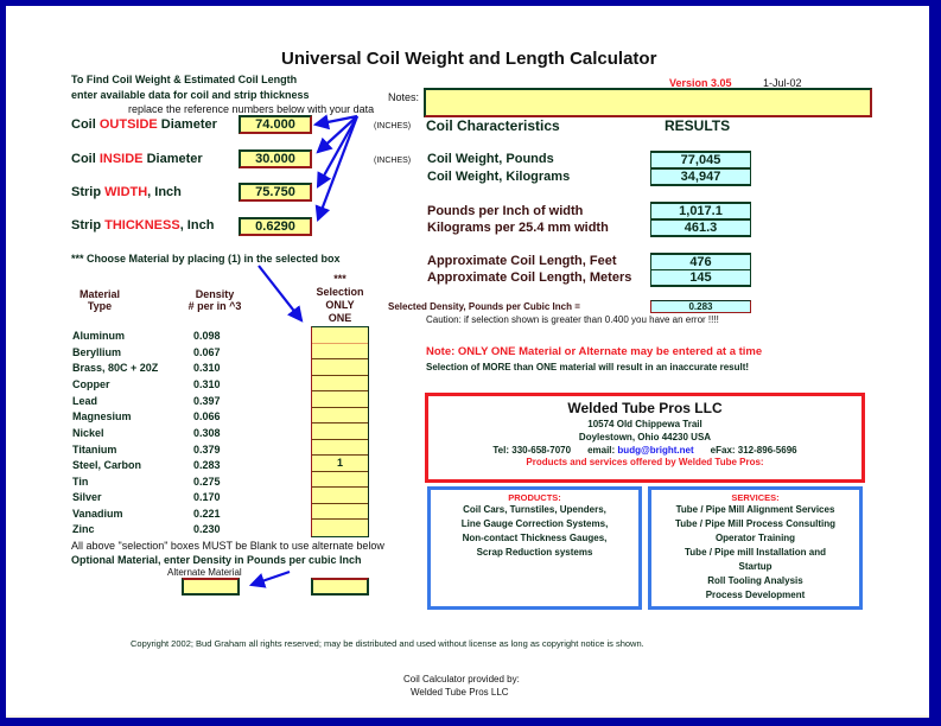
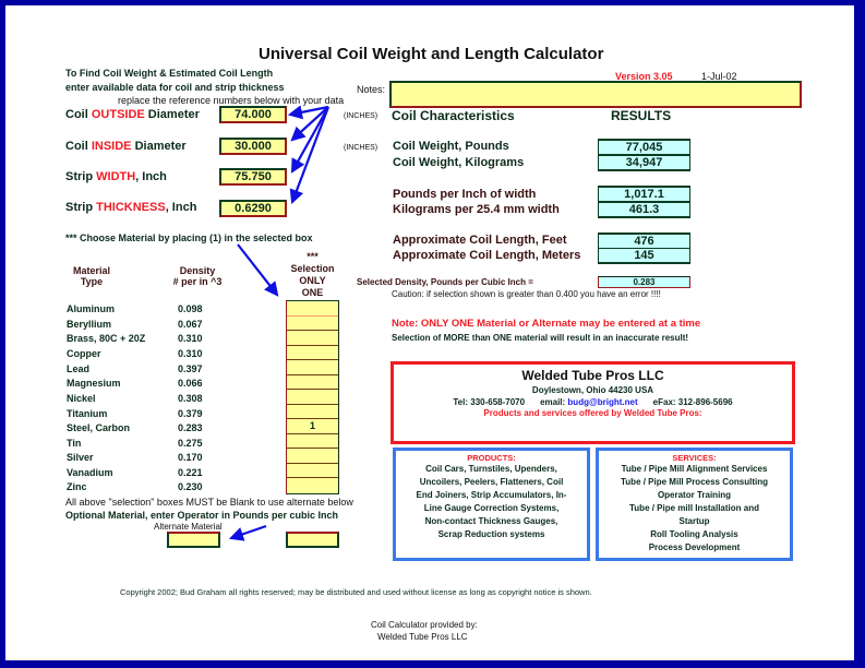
  Universal Coil Weight and Length Calculator
  To Find Coil Weight & Estimated Coil Length
  enter available data for coil and strip thickness
  replace the reference numbers below with your data
  Version 3.05
  1-Jul-02
  Notes:
  Coil OUTSIDE Diameter
  74.000
  Coil INSIDE Diameter
  30.000
  Strip WIDTH, Inch
  75.750
  Strip THICKNESS, Inch
  0.6290
  Coil Characteristics
  RESULTS
  Coil Weight, Pounds
  77,045
  Coil Weight, Kilograms
  34,947
  Pounds per Inch of width
  1,017.1
  Kilograms per 25.4 mm width
  461.3
  Approximate Coil Length, Feet
  476
  Approximate Coil Length, Meters
  145
  Selected Density, Pounds per Cubic Inch =
  0.283
  Caution: if selection shown is greater than 0.400 you have an error !!!!
  Note: ONLY ONE Material or Alternate may be entered at a time
  Selection of MORE than ONE material will result in an inaccurate result!
  *** Choose Material by placing (1) in the selected box
  Material
  Type
  Density
  # per in ^3
  ***
  Selection
  ONLY
  ONE
  Aluminum
  0.098
  Beryllium
  0.067
  Brass, 80C + 20Z
  0.310
  Copper
  0.310
  Lead
  0.397
  Magnesium
  0.066
  Nickel
  0.308
  Titanium
  0.379
  Steel, Carbon
  0.283
  Tin
  0.275
  Silver
  0.170
  Vanadium
  0.221
  Zinc
  0.230
  1
  All above "selection" boxes MUST be Blank to use alternate below
- Optional Material, enter Density in Pounds per cubic Inch
+ Optional Material, enter Operator in Pounds per cubic Inch
  Alternate Material
  Welded Tube Pros LLC
- 10574 Old Chippewa Trail
  Doylestown, Ohio 44230 USA
  Tel: 330-658-7070 email: budg@bright.net eFax: 312-896-5696
  Products and services offered by Welded Tube Pros:
  PRODUCTS:
  Coil Cars, Turnstiles, Upenders,
+ Uncoilers, Peelers, Flatteners, Coil
+ End Joiners, Strip Accumulators, In-
  Line Gauge Correction Systems,
  Non-contact Thickness Gauges,
  Scrap Reduction systems
  SERVICES:
  Tube / Pipe Mill Alignment Services
  Tube / Pipe Mill Process Consulting
  Operator Training
  Tube / Pipe mill Installation and
  Startup
  Roll Tooling Analysis
  Process Development
  Copyright 2002; Bud Graham all rights reserved; may be distributed and used without license as long as copyright notice is shown.
  Coil Calculator provided by:
  Welded Tube Pros LLC
